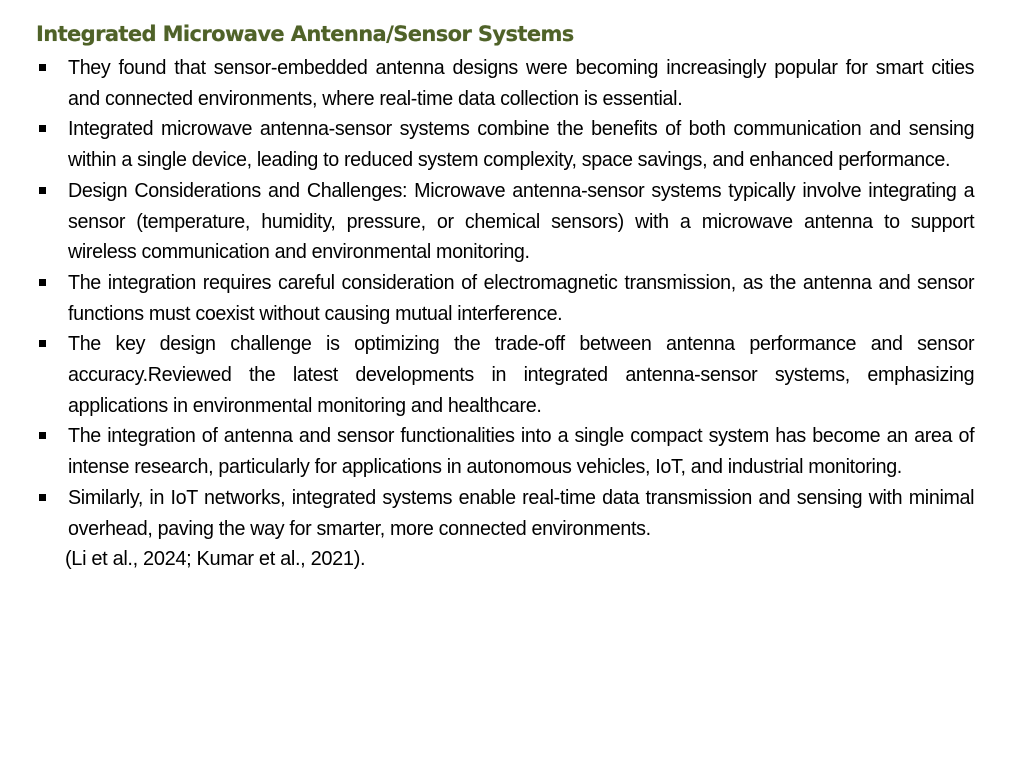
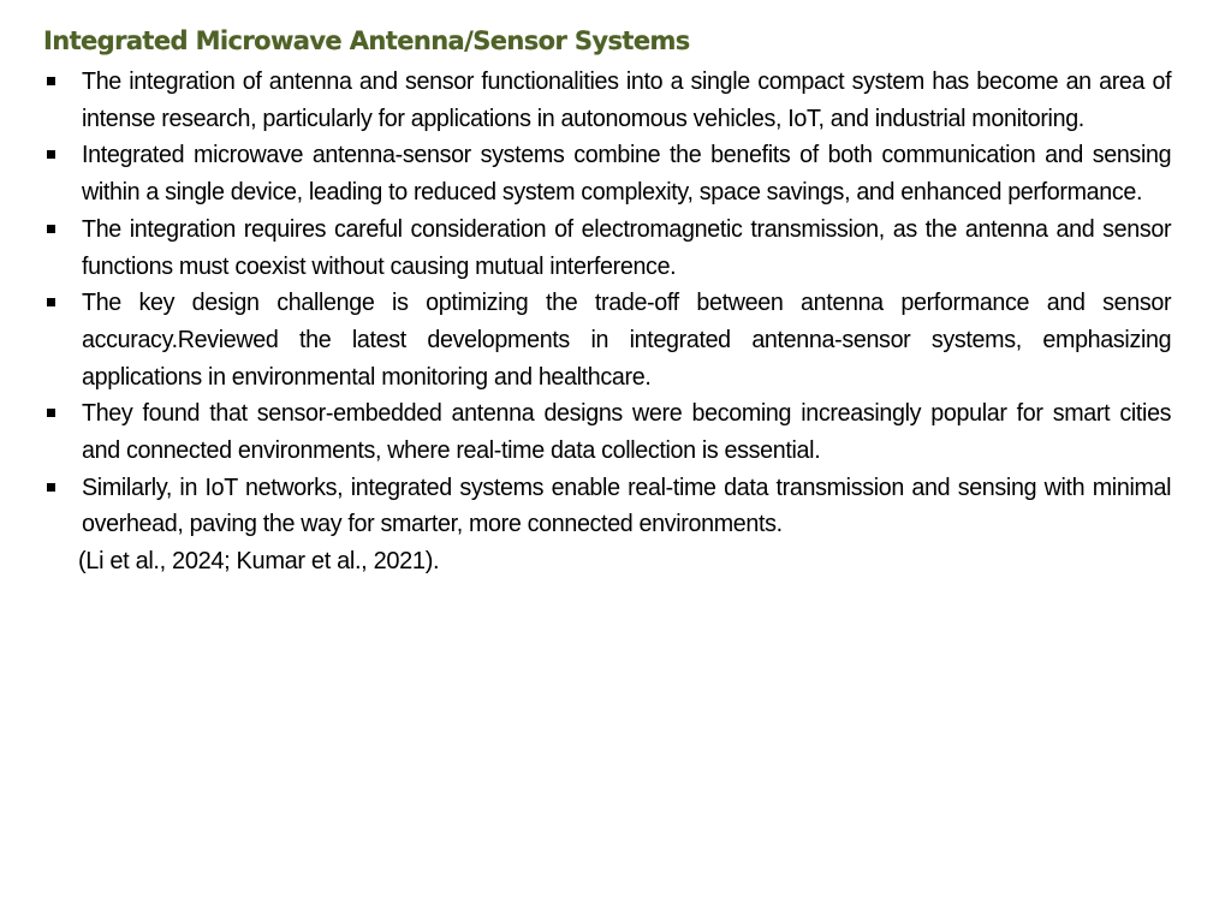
  Integrated Microwave Antenna/Sensor Systems
- They found that sensor-embedded antenna designs were becoming increasingly popular for smart cities and connected environments, where real-time data collection is essential.
+ The integration of antenna and sensor functionalities into a single compact system has become an area of intense research, particularly for applications in autonomous vehicles, IoT, and industrial monitoring.
  Integrated microwave antenna-sensor systems combine the benefits of both communication and sensing within a single device, leading to reduced system complexity, space savings, and enhanced performance.
- Design Considerations and Challenges: Microwave antenna-sensor systems typically involve integrating a sensor (temperature, humidity, pressure, or chemical sensors) with a microwave antenna to support wireless communication and environmental monitoring.
  The integration requires careful consideration of electromagnetic transmission, as the antenna and sensor functions must coexist without causing mutual interference.
  The key design challenge is optimizing the trade-off between antenna performance and sensor accuracy.Reviewed the latest developments in integrated antenna-sensor systems, emphasizing applications in environmental monitoring and healthcare.
- The integration of antenna and sensor functionalities into a single compact system has become an area of intense research, particularly for applications in autonomous vehicles, IoT, and industrial monitoring.
+ They found that sensor-embedded antenna designs were becoming increasingly popular for smart cities and connected environments, where real-time data collection is essential.
  Similarly, in IoT networks, integrated systems enable real-time data transmission and sensing with minimal overhead, paving the way for smarter, more connected environments.
  (Li et al., 2024; Kumar et al., 2021).
